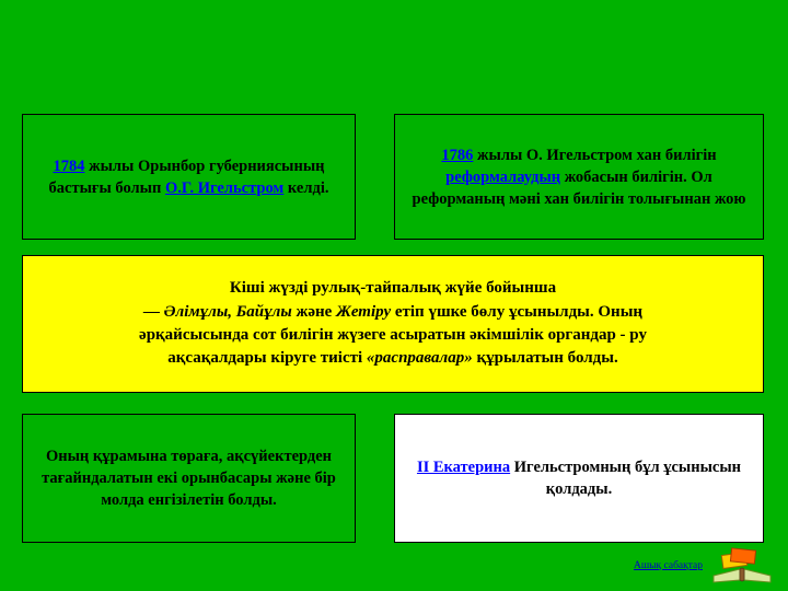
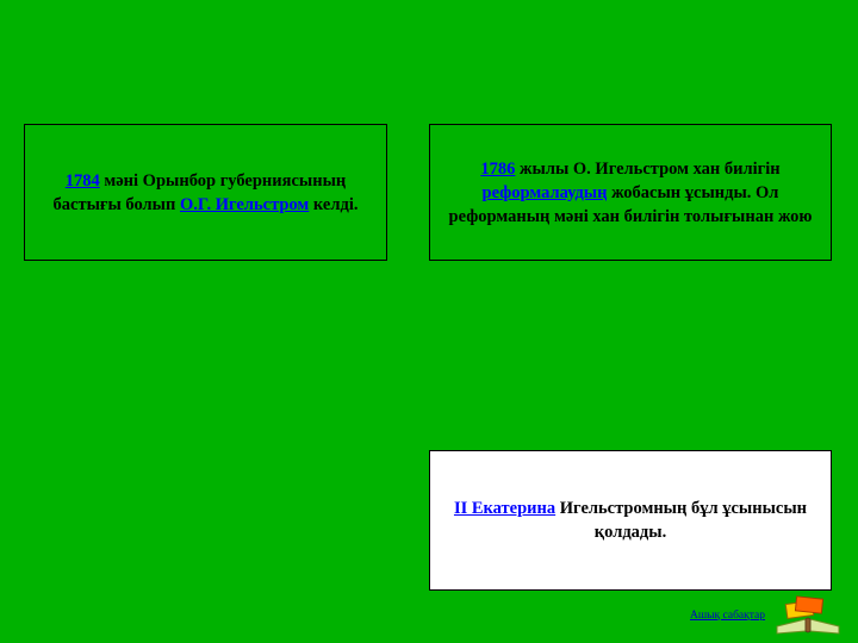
- 1784 жылы Орынбор губерниясының бастығы болып О.Г. Игельстром келді.
+ 1784 мәні Орынбор губерниясының бастығы болып О.Г. Игельстром келді.
- 1786 жылы О. Игельстром хан билігін реформалаудың жобасын билігін. Ол реформаның мәні хан билігін толығынан жою
+ 1786 жылы О. Игельстром хан билігін реформалаудың жобасын ұсынды. Ол реформаның мәні хан билігін толығынан жою
- Кіші жүзді рулық-тайпалық жүйе бойынша
- — Әлімұлы, Байұлы және Жетіру етіп үшке бөлу ұсынылды. Оның
- әрқайсысында сот билігін жүзеге асыратын әкімшілік органдар - ру
- ақсақалдары кіруге тиісті «расправалар» құрылатын болды.
- Оның құрамына төраға, ақсүйектерден тағайндалатын екі орынбасары және бір молда енгізілетін болды.
  ІІ Екатерина Игельстромның бұл ұсынысын қолдады.
  Ашық сабақтар
